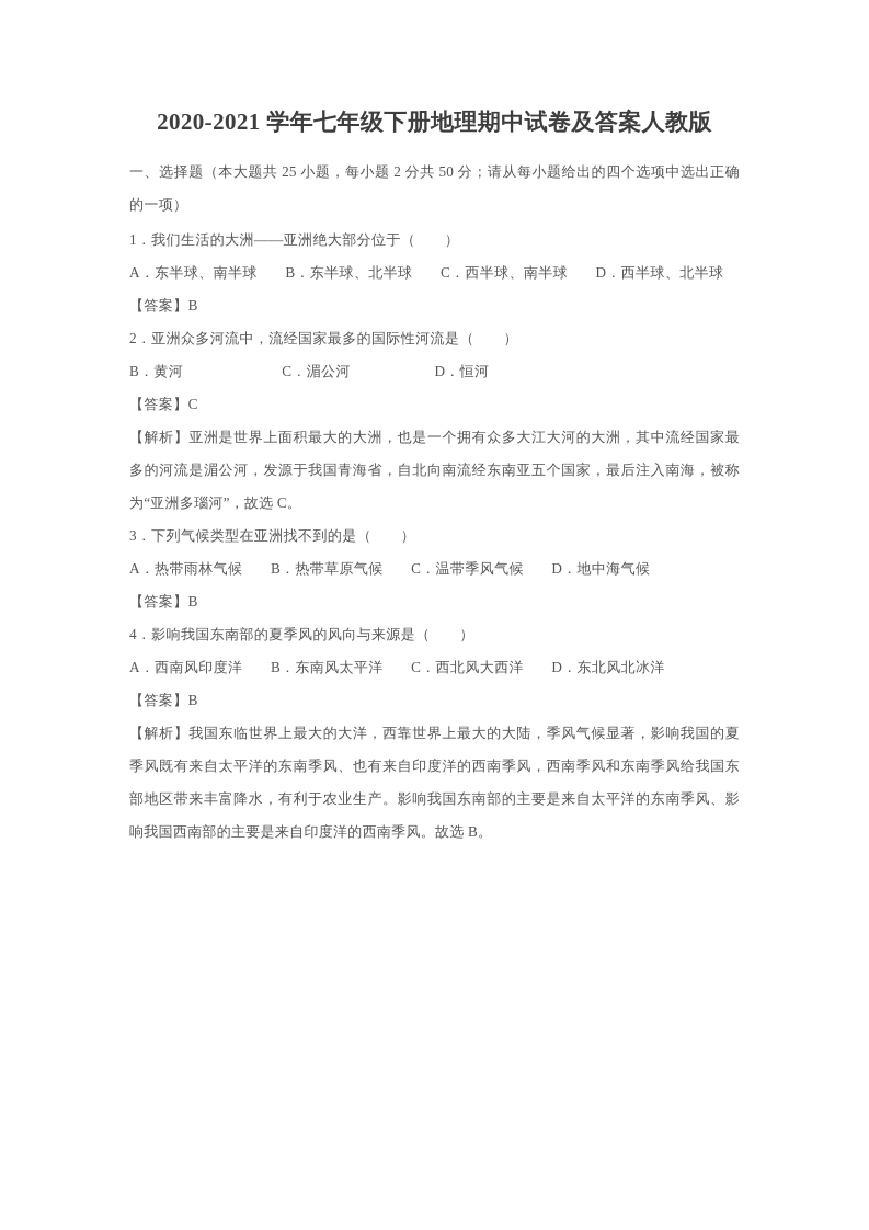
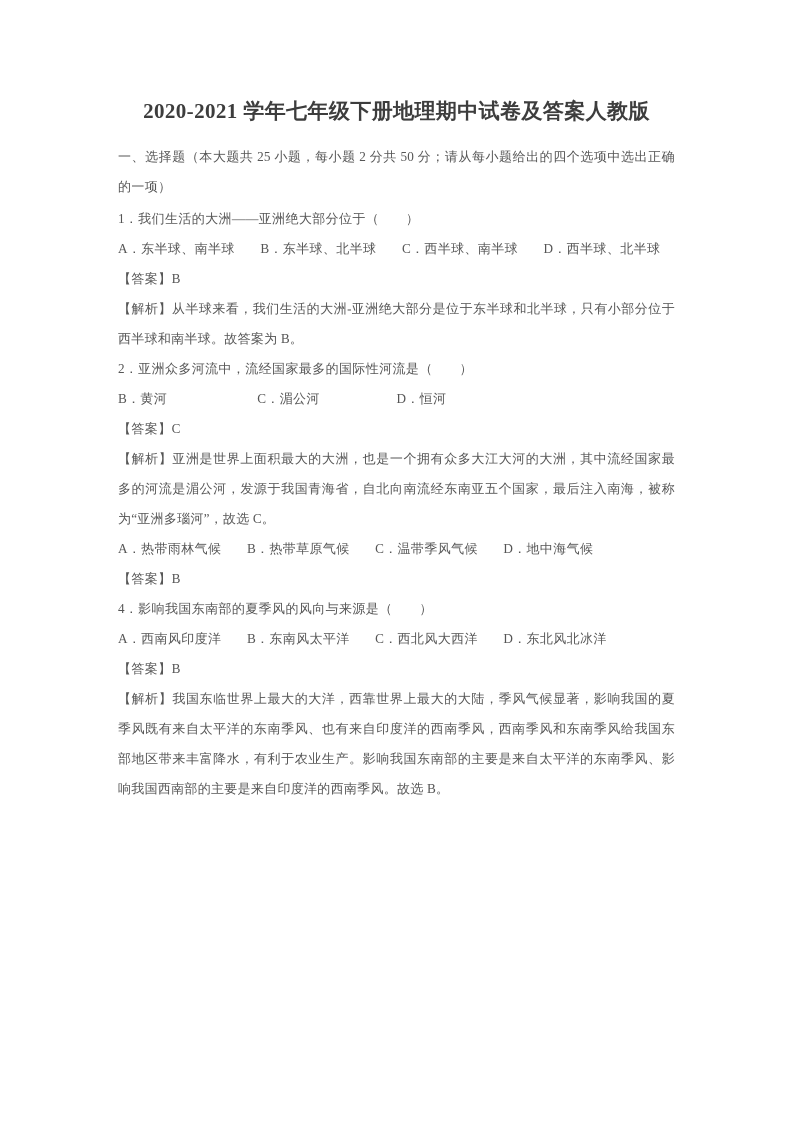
  2020-2021 学年七年级下册地理期中试卷及答案人教版
  一、选择题（本大题共 25 小题，每小题 2 分共 50 分；请从每小题给出的四个选项中选出正确的一项）
  1．我们生活的大洲——亚洲绝大部分位于（ ）
  A．东半球、南半球 B．东半球、北半球 C．西半球、南半球 D．西半球、北半球
  【答案】B
+ 【解析】从半球来看，我们生活的大洲-亚洲绝大部分是位于东半球和北半球，只有小部分位于西半球和南半球。故答案为 B。
  2．亚洲众多河流中，流经国家最多的国际性河流是（ ）
  B．黄河
  C．湄公河
  D．恒河
  【答案】C
  【解析】亚洲是世界上面积最大的大洲，也是一个拥有众多大江大河的大洲，其中流经国家最多的河流是湄公河，发源于我国青海省，自北向南流经东南亚五个国家，最后注入南海，被称为“亚洲多瑙河”，故选 C。
- 3．下列气候类型在亚洲找不到的是（ ）
  A．热带雨林气候 B．热带草原气候 C．温带季风气候 D．地中海气候
  【答案】B
  4．影响我国东南部的夏季风的风向与来源是（ ）
  A．西南风印度洋 B．东南风太平洋 C．西北风大西洋 D．东北风北冰洋
  【答案】B
  【解析】我国东临世界上最大的大洋，西靠世界上最大的大陆，季风气候显著，影响我国的夏季风既有来自太平洋的东南季风、也有来自印度洋的西南季风，西南季风和东南季风给我国东部地区带来丰富降水，有利于农业生产。影响我国东南部的主要是来自太平洋的东南季风、影响我国西南部的主要是来自印度洋的西南季风。故选 B。
